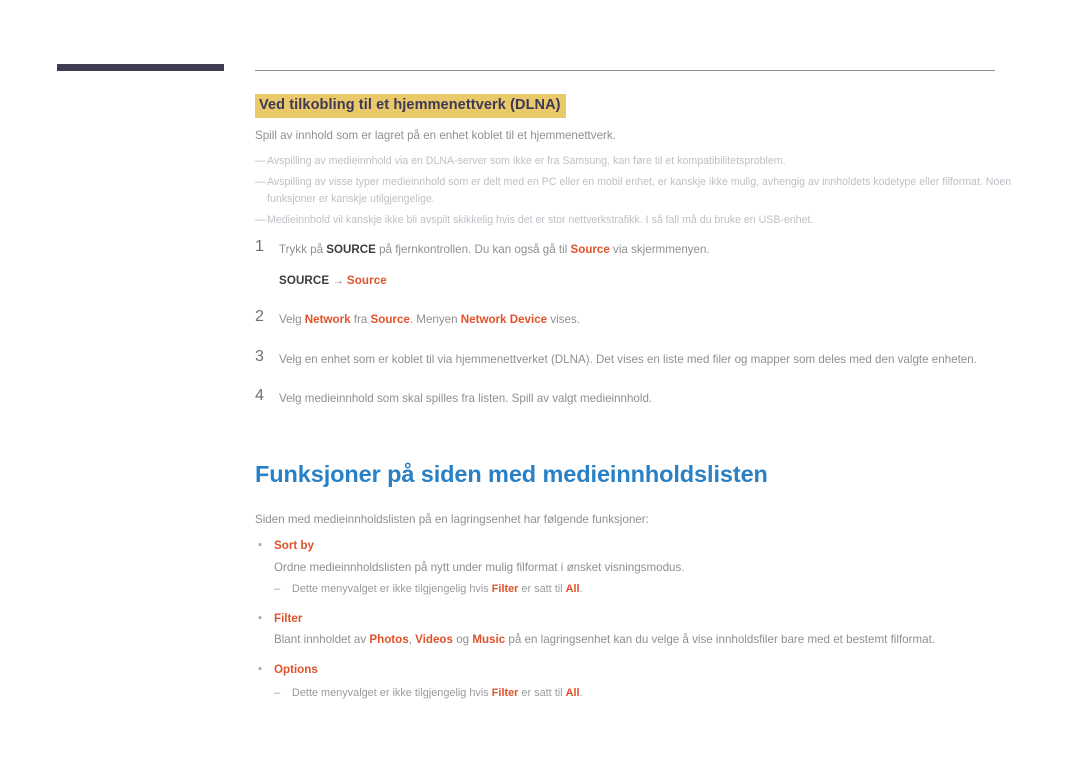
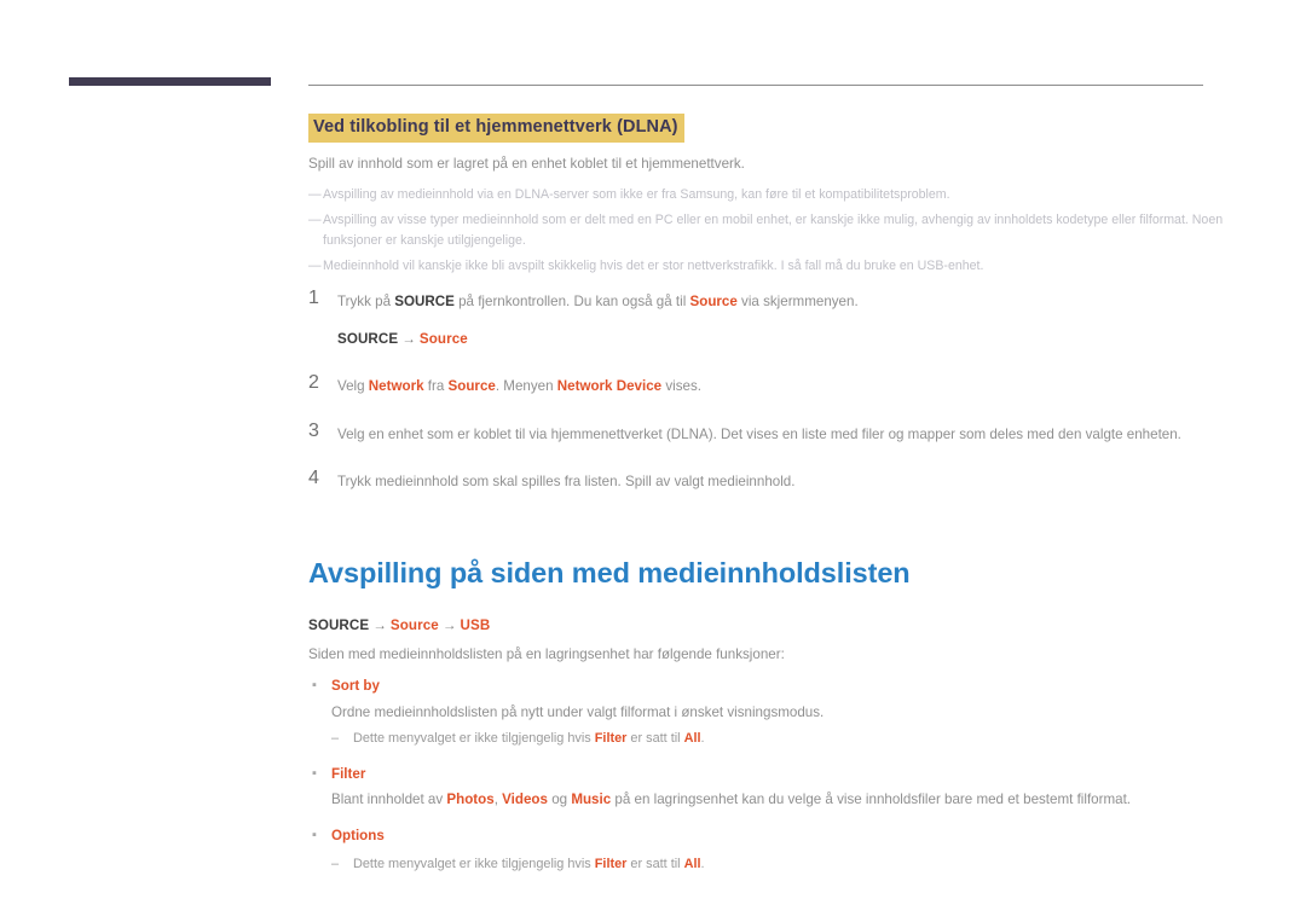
  Ved tilkobling til et hjemmenettverk (DLNA)
  Spill av innhold som er lagret på en enhet koblet til et hjemmenettverk.
  —
  Avspilling av medieinnhold via en DLNA-server som ikke er fra Samsung, kan føre til et kompatibilitetsproblem.
  —
  Avspilling av visse typer medieinnhold som er delt med en PC eller en mobil enhet, er kanskje ikke mulig, avhengig av innholdets kodetype eller filformat. Noen funksjoner er kanskje utilgjengelige.
  —
  Medieinnhold vil kanskje ikke bli avspilt skikkelig hvis det er stor nettverkstrafikk. I så fall må du bruke en USB-enhet.
  1
  Trykk på SOURCE på fjernkontrollen. Du kan også gå til Source via skjermmenyen.
  SOURCE → Source
  2
  Velg Network fra Source. Menyen Network Device vises.
  3
  Velg en enhet som er koblet til via hjemmenettverket (DLNA). Det vises en liste med filer og mapper som deles med den valgte enheten.
  4
- Velg medieinnhold som skal spilles fra listen. Spill av valgt medieinnhold.
+ Trykk medieinnhold som skal spilles fra listen. Spill av valgt medieinnhold.
- Funksjoner på siden med medieinnholdslisten
+ Avspilling på siden med medieinnholdslisten
+ SOURCE → Source → USB
  Siden med medieinnholdslisten på en lagringsenhet har følgende funksjoner:
  ▪
  Sort by
- Ordne medieinnholdslisten på nytt under mulig filformat i ønsket visningsmodus.
+ Ordne medieinnholdslisten på nytt under valgt filformat i ønsket visningsmodus.
  –
  Dette menyvalget er ikke tilgjengelig hvis Filter er satt til All.
  ▪
  Filter
  Blant innholdet av Photos, Videos og Music på en lagringsenhet kan du velge å vise innholdsfiler bare med et bestemt filformat.
  ▪
  Options
  –
  Dette menyvalget er ikke tilgjengelig hvis Filter er satt til All.
